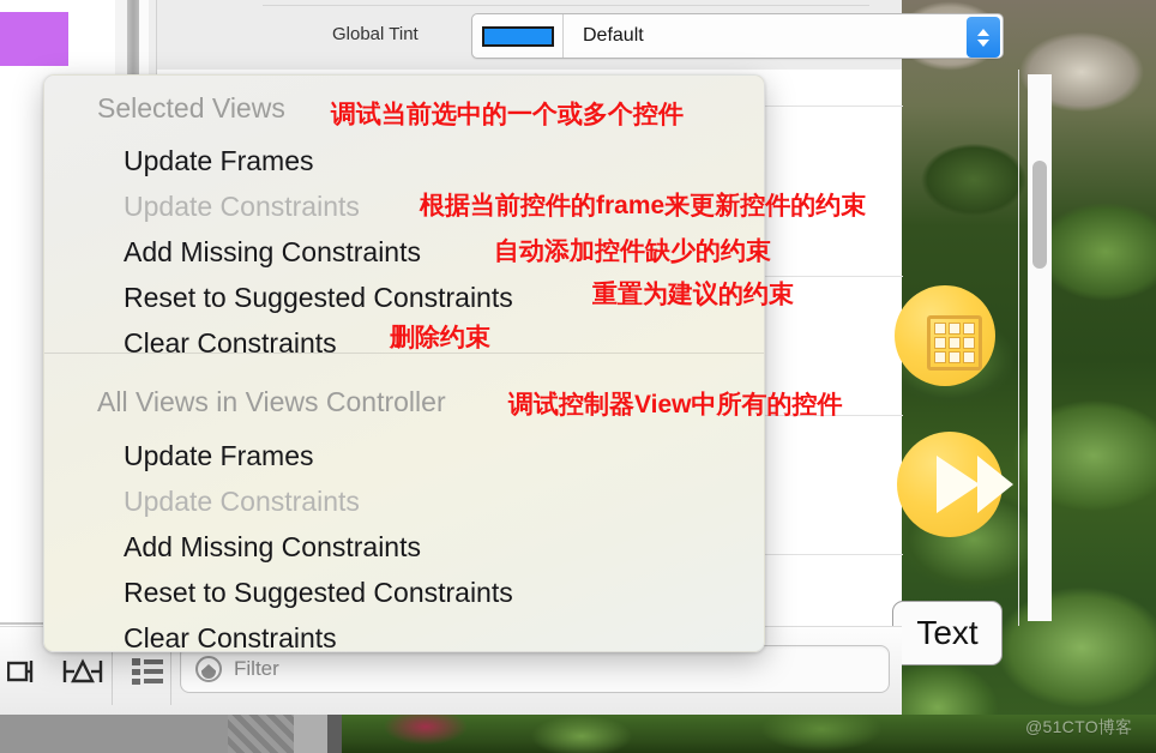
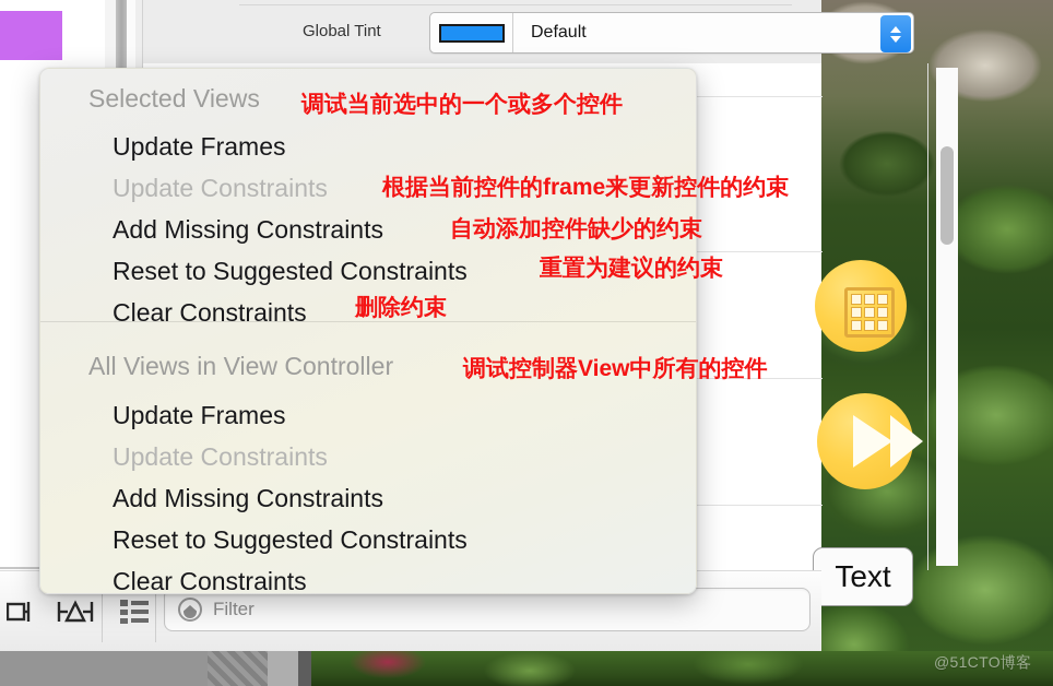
  Global Tint
  Default
  Text
  Filter
  Selected Views
  Update Frames
  Update Constraints
  Add Missing Constraints
  Reset to Suggested Constraints
  Clear Constraints
- All Views in Views Controller
+ All Views in View Controller
  Update Frames
  Update Constraints
  Add Missing Constraints
  Reset to Suggested Constraints
  Clear Constraints
  调试当前选中的一个或多个控件
  根据当前控件的frame来更新控件的约束
  自动添加控件缺少的约束
  重置为建议的约束
  删除约束
  调试控制器View中所有的控件
  @51CTO博客
